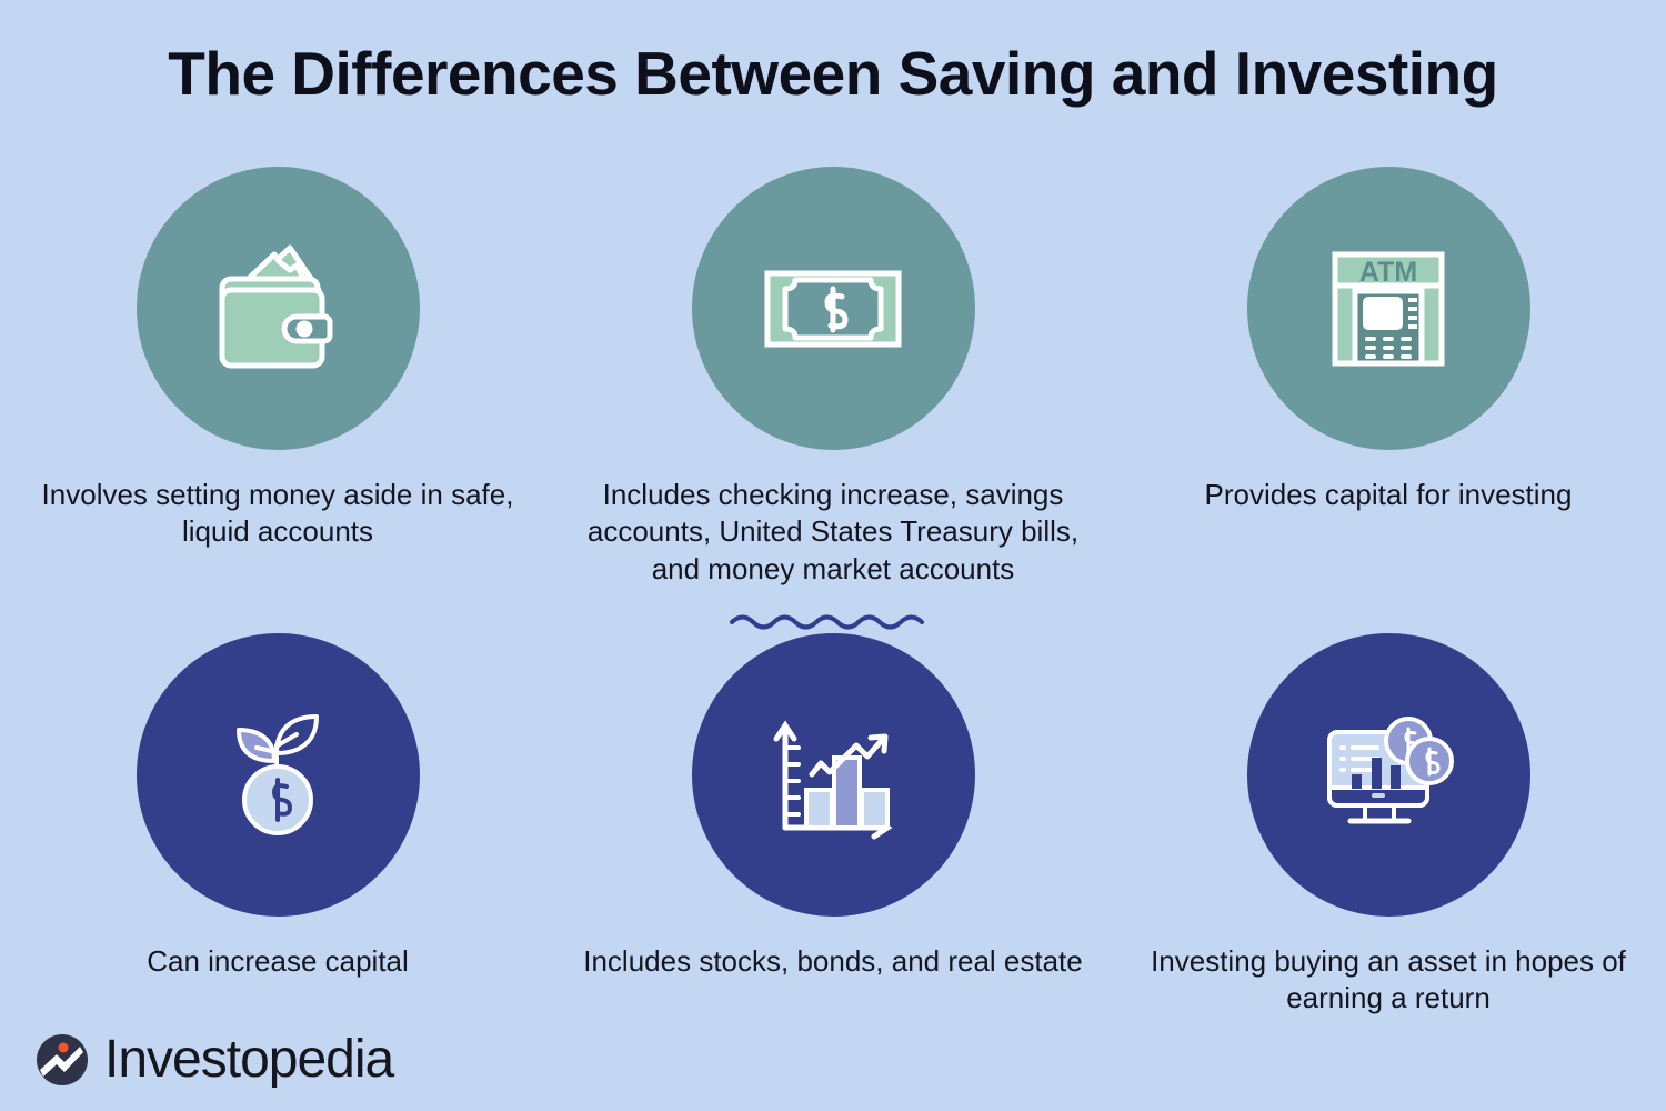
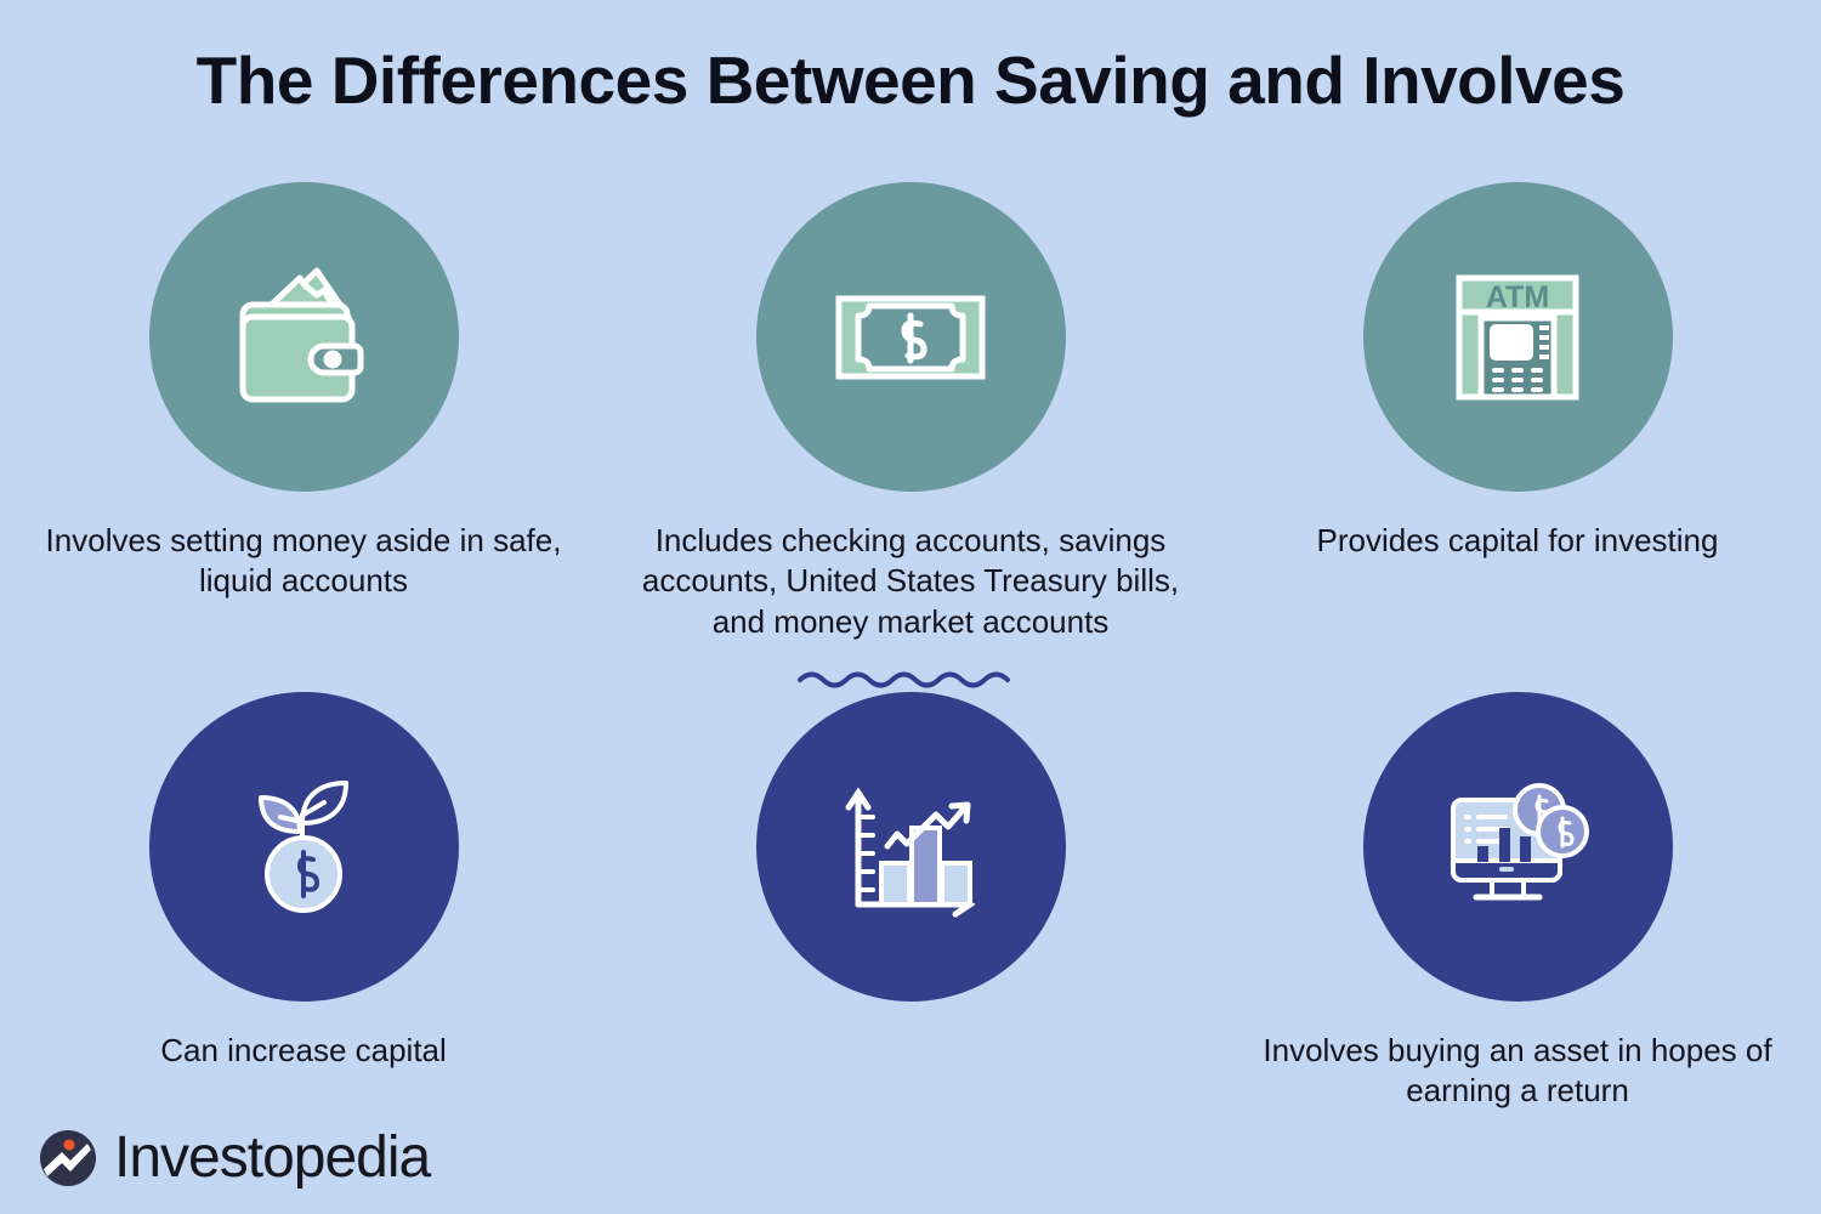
- The Differences Between Saving and Investing
+ The Differences Between Saving and Involves
  Involves setting money aside in safe, liquid accounts
- Includes checking increase, savings accounts, United States Treasury bills, and money market accounts
+ Includes checking accounts, savings accounts, United States Treasury bills, and money market accounts
  ATM
  Provides capital for investing
  Can increase capital
- Includes stocks, bonds, and real estate
- Investing buying an asset in hopes of earning a return
+ Involves buying an asset in hopes of earning a return
  Investopedia
